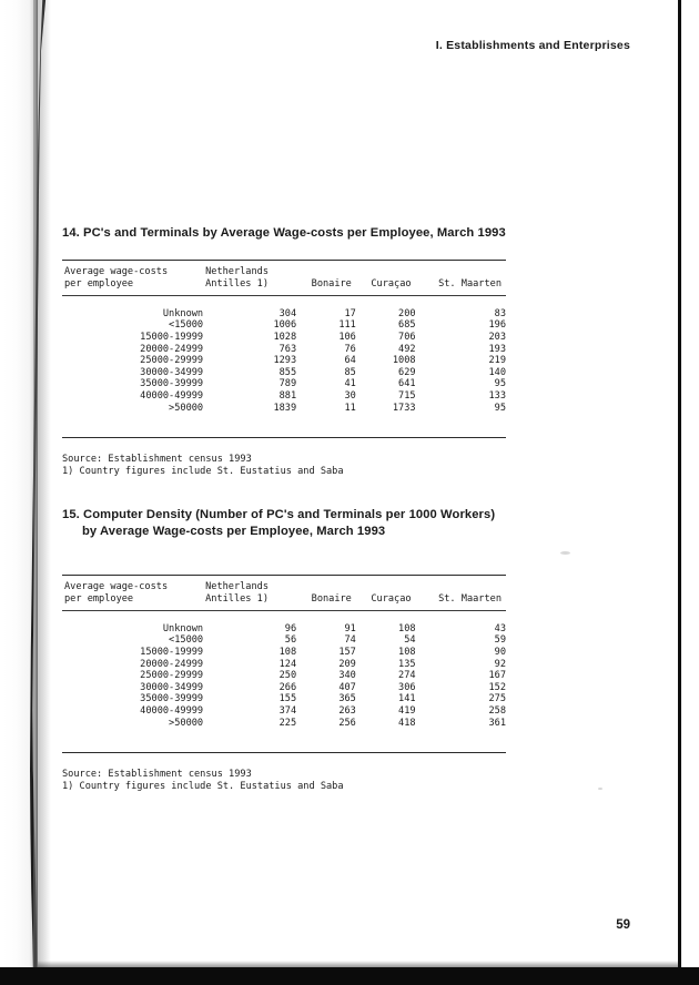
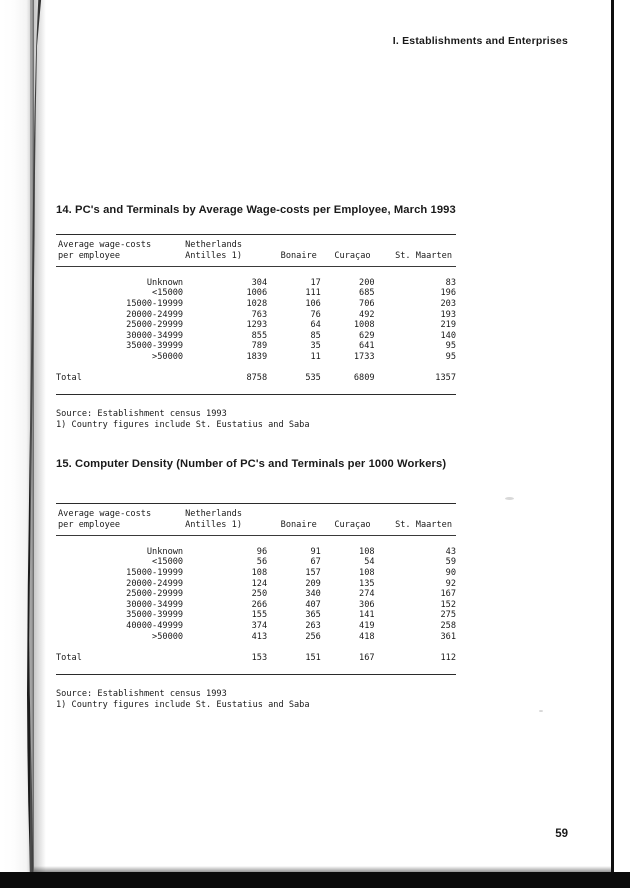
  I. Establishments and Enterprises
  14. PC's and Terminals by Average Wage-costs per Employee, March 1993
  Average wage-costs per employee	Netherlands Antilles 1)	Bonaire	Curaçao	St. Maarten
  Unknown	304	17	200	83
  <15000	1006	111	685	196
  15000-19999	1028	106	706	203
  20000-24999	763	76	492	193
  25000-29999	1293	64	1008	219
  30000-34999	855	85	629	140
- 35000-39999	789	41	641	95
+ 35000-39999	789	35	641	95
- 40000-49999	881	30	715	133
  >50000	1839	11	1733	95
+ Total	8758	535	6809	1357
  Source: Establishment census 1993
  1) Country figures include St. Eustatius and Saba
  15. Computer Density (Number of PC's and Terminals per 1000 Workers)
- by Average Wage-costs per Employee, March 1993
  Average wage-costs per employee	Netherlands Antilles 1)	Bonaire	Curaçao	St. Maarten
  Unknown	96	91	108	43
- <15000	56	74	54	59
+ <15000	56	67	54	59
  15000-19999	108	157	108	90
  20000-24999	124	209	135	92
  25000-29999	250	340	274	167
  30000-34999	266	407	306	152
  35000-39999	155	365	141	275
  40000-49999	374	263	419	258
- >50000	225	256	418	361
+ >50000	413	256	418	361
+ Total	153	151	167	112
  Source: Establishment census 1993
  1) Country figures include St. Eustatius and Saba
  59
